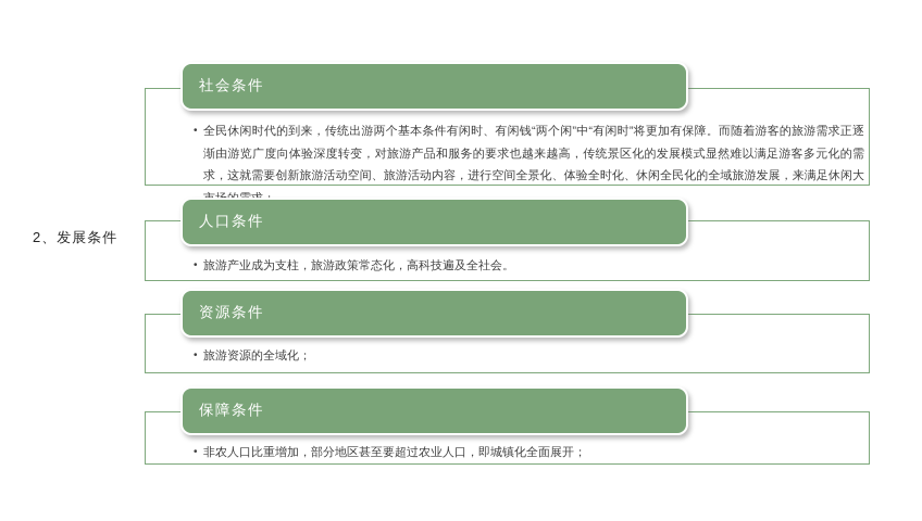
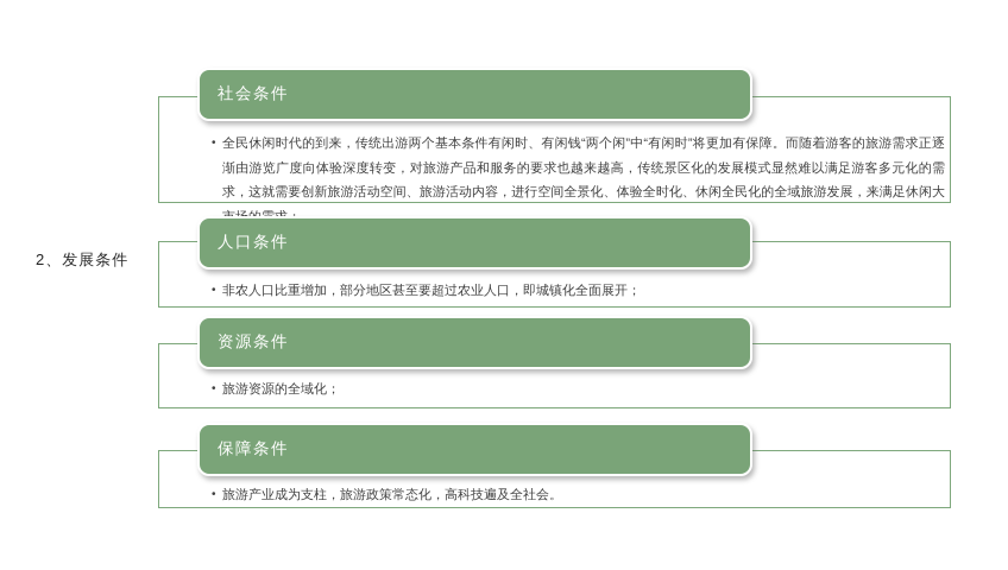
  2、发展条件
  社会条件
  •
  全民休闲时代的到来，传统出游两个基本条件有闲时、有闲钱“两个闲”中“有闲时”将更加有保障。而随着游客的旅游需求正逐渐由游览广度向体验深度转变，对旅游产品和服务的要求也越来越高，传统景区化的发展模式显然难以满足游客多元化的需求，这就需要创新旅游活动空间、旅游活动内容，进行空间全景化、体验全时化、休闲全民化的全域旅游发展，来满足休闲大
  人口条件
  •
- 旅游产业成为支柱，旅游政策常态化，高科技遍及全社会。
+ 非农人口比重增加，部分地区甚至要超过农业人口，即城镇化全面展开；
  资源条件
  •
  旅游资源的全域化；
  保障条件
  •
- 非农人口比重增加，部分地区甚至要超过农业人口，即城镇化全面展开；
+ 旅游产业成为支柱，旅游政策常态化，高科技遍及全社会。
